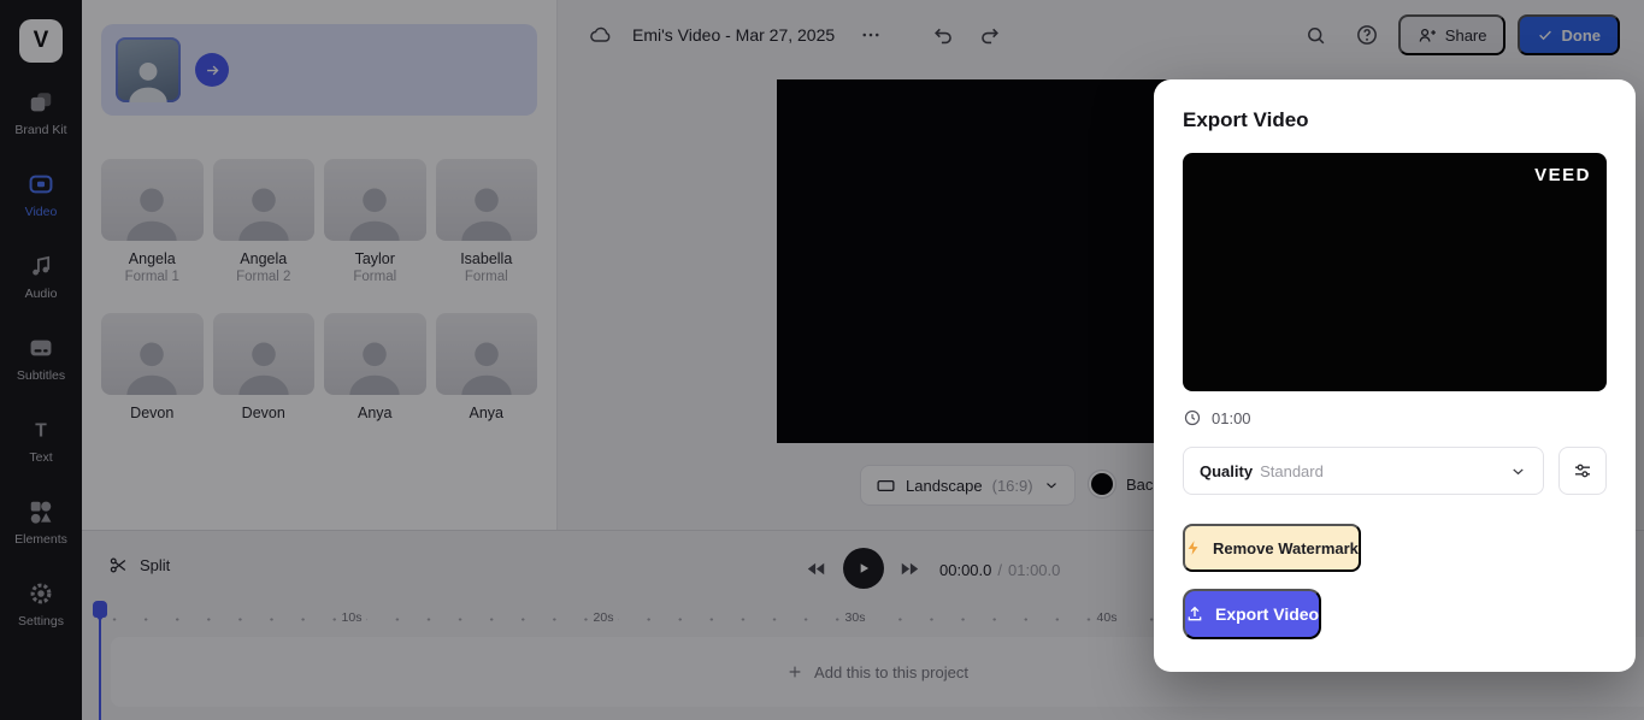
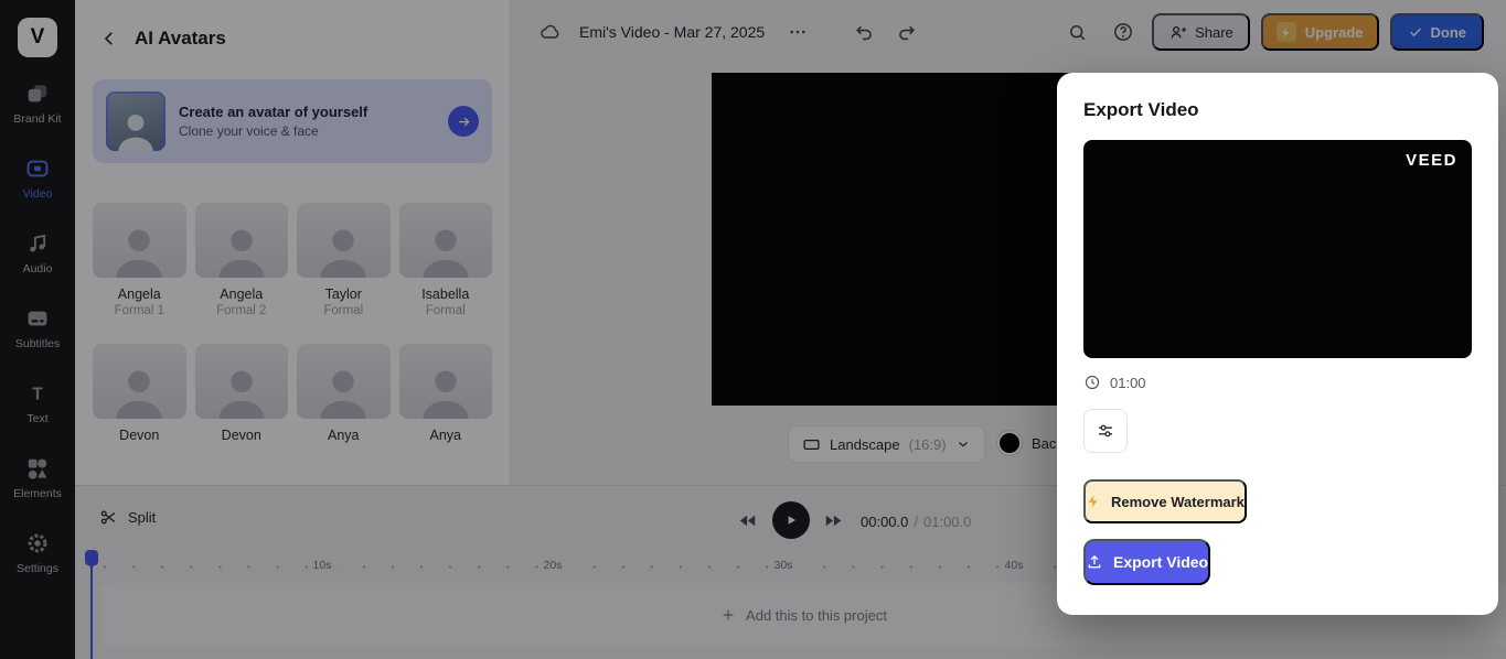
  V
  Brand Kit
  Video
  Audio
  Subtitles
  T
  Text
  Elements
  Settings
+ AI Avatars
+ Create an avatar of yourself
+ Clone your voice & face
  Angela
  Formal 1
  Angela
  Formal 2
  Taylor
  Formal
  Isabella
  Formal
  Devon
  Devon
  Anya
  Anya
  Emi's Video - Mar 27, 2025
  Share
+ Upgrade
  Done
  Landscape
  (16:9)
  Split
  00:00.0 / 01:00.0
  10s
  20s
  30s
  40s
  Add this to this project
  Export Video
  VEED
  01:00
- Quality
- Standard
  Remove Watermark
  Export Video
